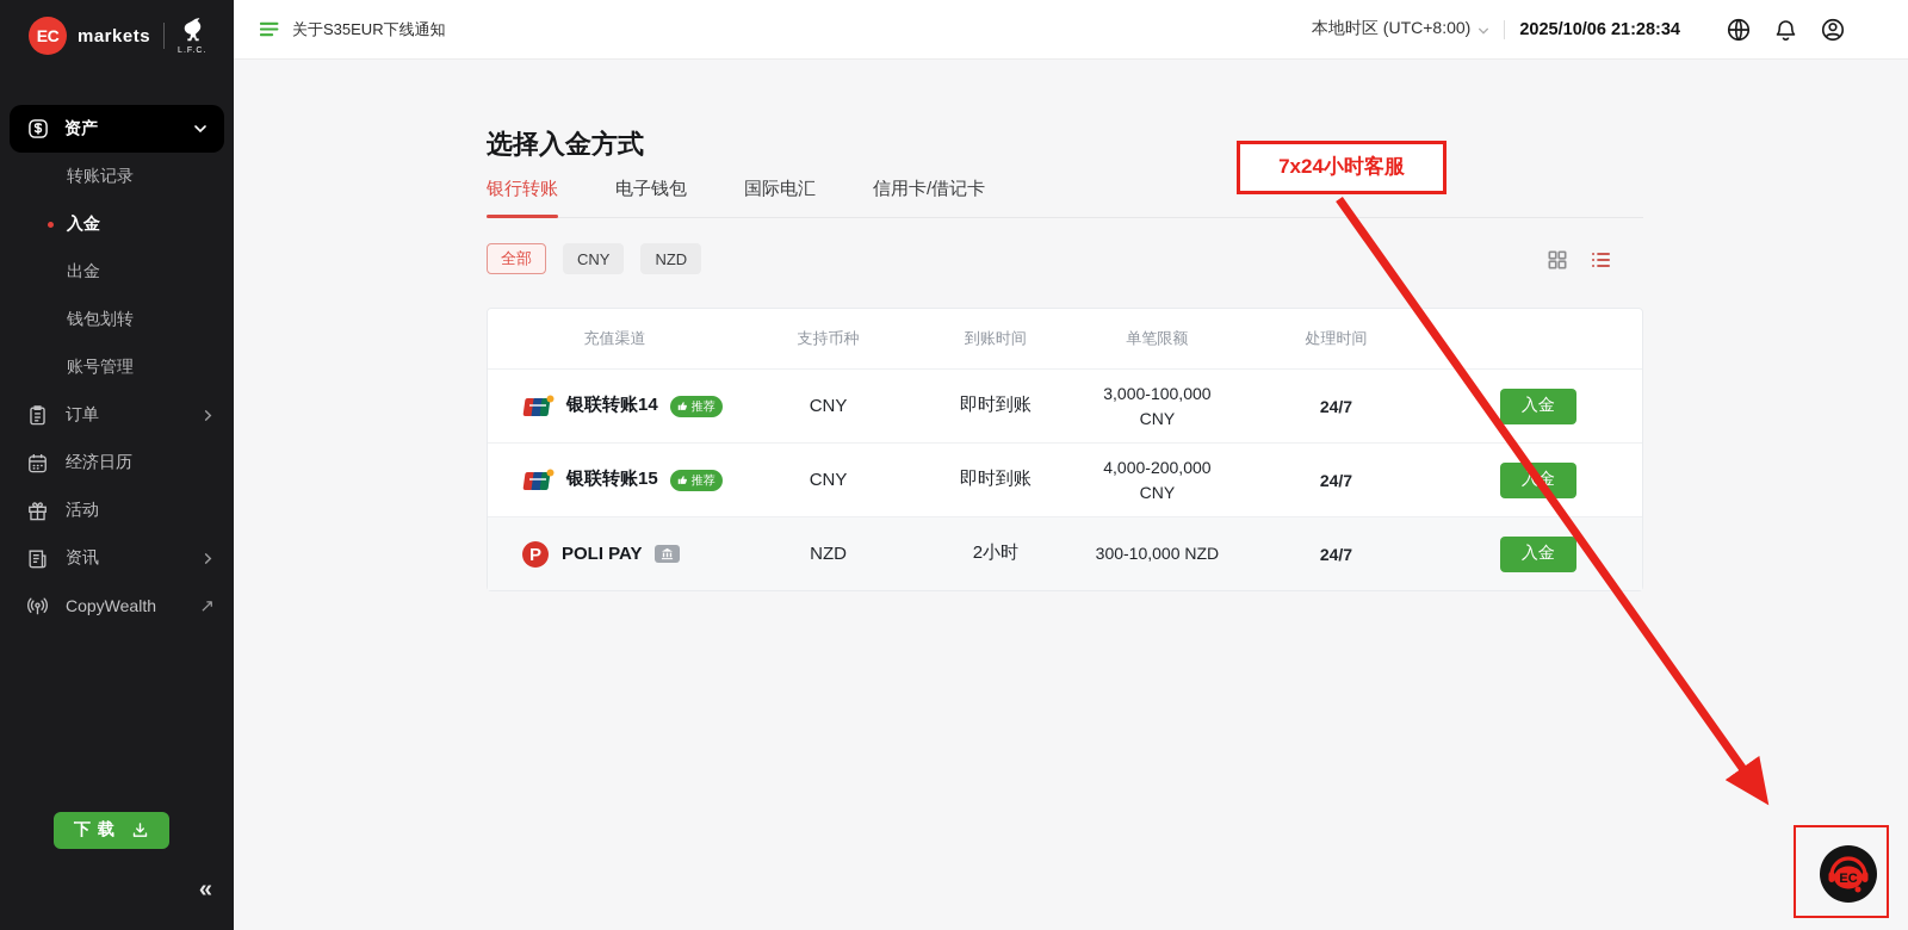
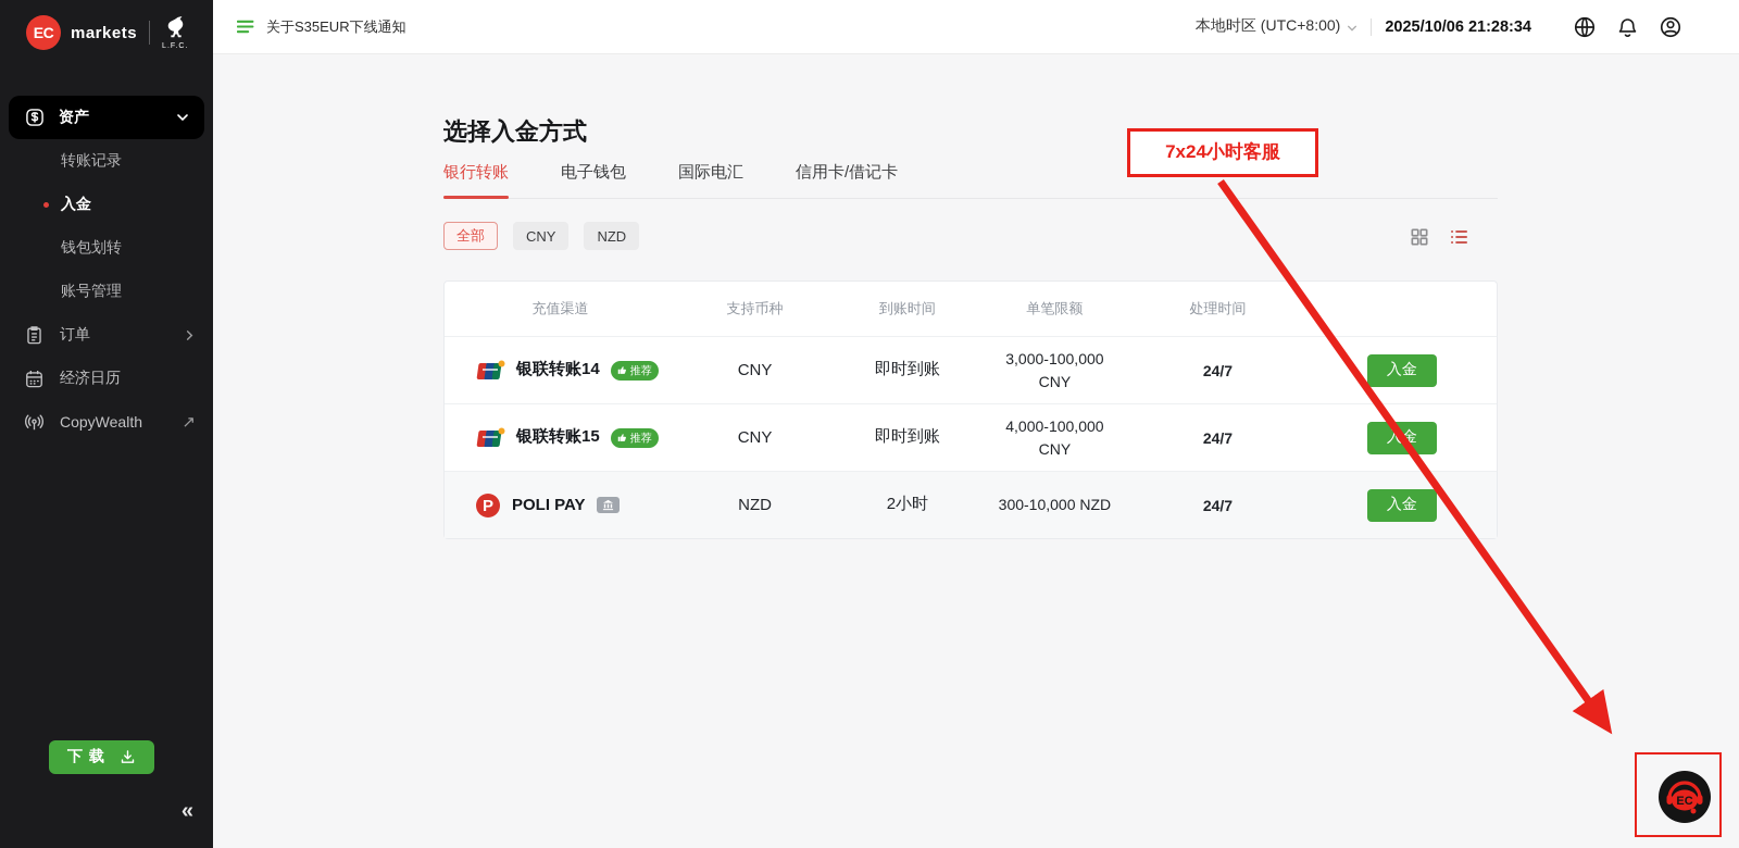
  EC
  markets
  资产
  转账记录
  入金
- 出金
  钱包划转
  账号管理
  订单
  经济日历
- 活动
- 资讯
  CopyWealth
  ↗
  下载
  «
  关于S35EUR下线通知
  本地时区 (UTC+8:00)
  2025/10/06 21:28:34
  选择入金方式
  银行转账
  电子钱包
  国际电汇
  信用卡/借记卡
  全部
  CNY
  NZD
  充值渠道
  支持币种
  到账时间
  单笔限额
  处理时间
  银联转账14
  推荐
  CNY
  即时到账
  3,000-100,000
  CNY
  24/7
  入金
  银联转账15
  推荐
  CNY
  即时到账
- 4,000-200,000
+ 4,000-100,000
  CNY
  24/7
  入金
  P
  POLI PAY
  NZD
  2小时
  300-10,000 NZD
  24/7
  入金
  7x24小时客服
  EC
